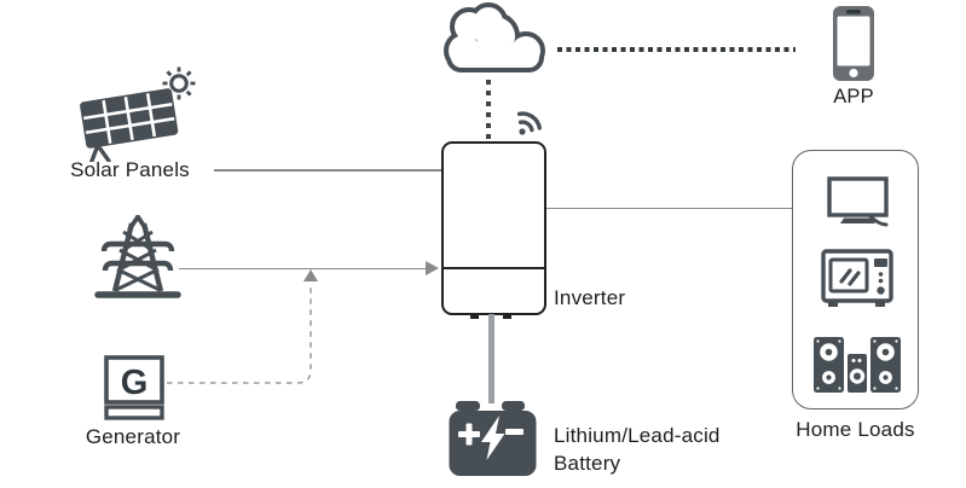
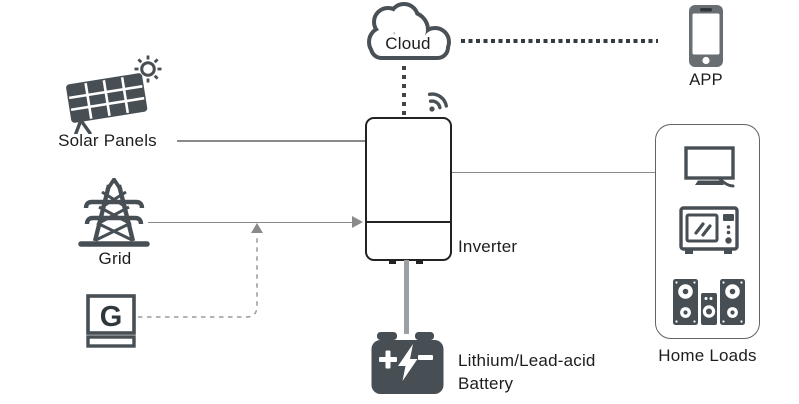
  Solar Panels
+ Grid
  G
- Generator
  Inverter
  Lithium/Lead-acid
  Battery
+ Cloud
  APP
  Home Loads
